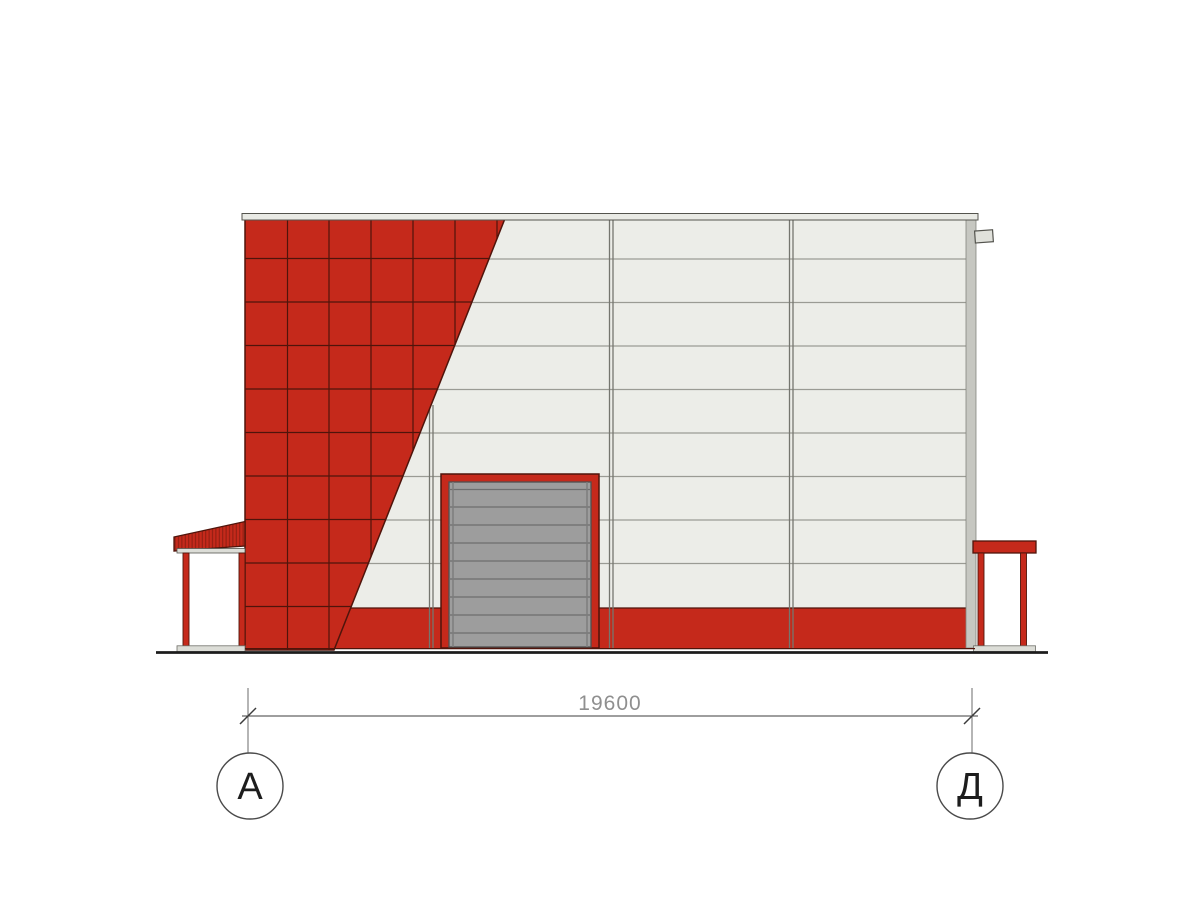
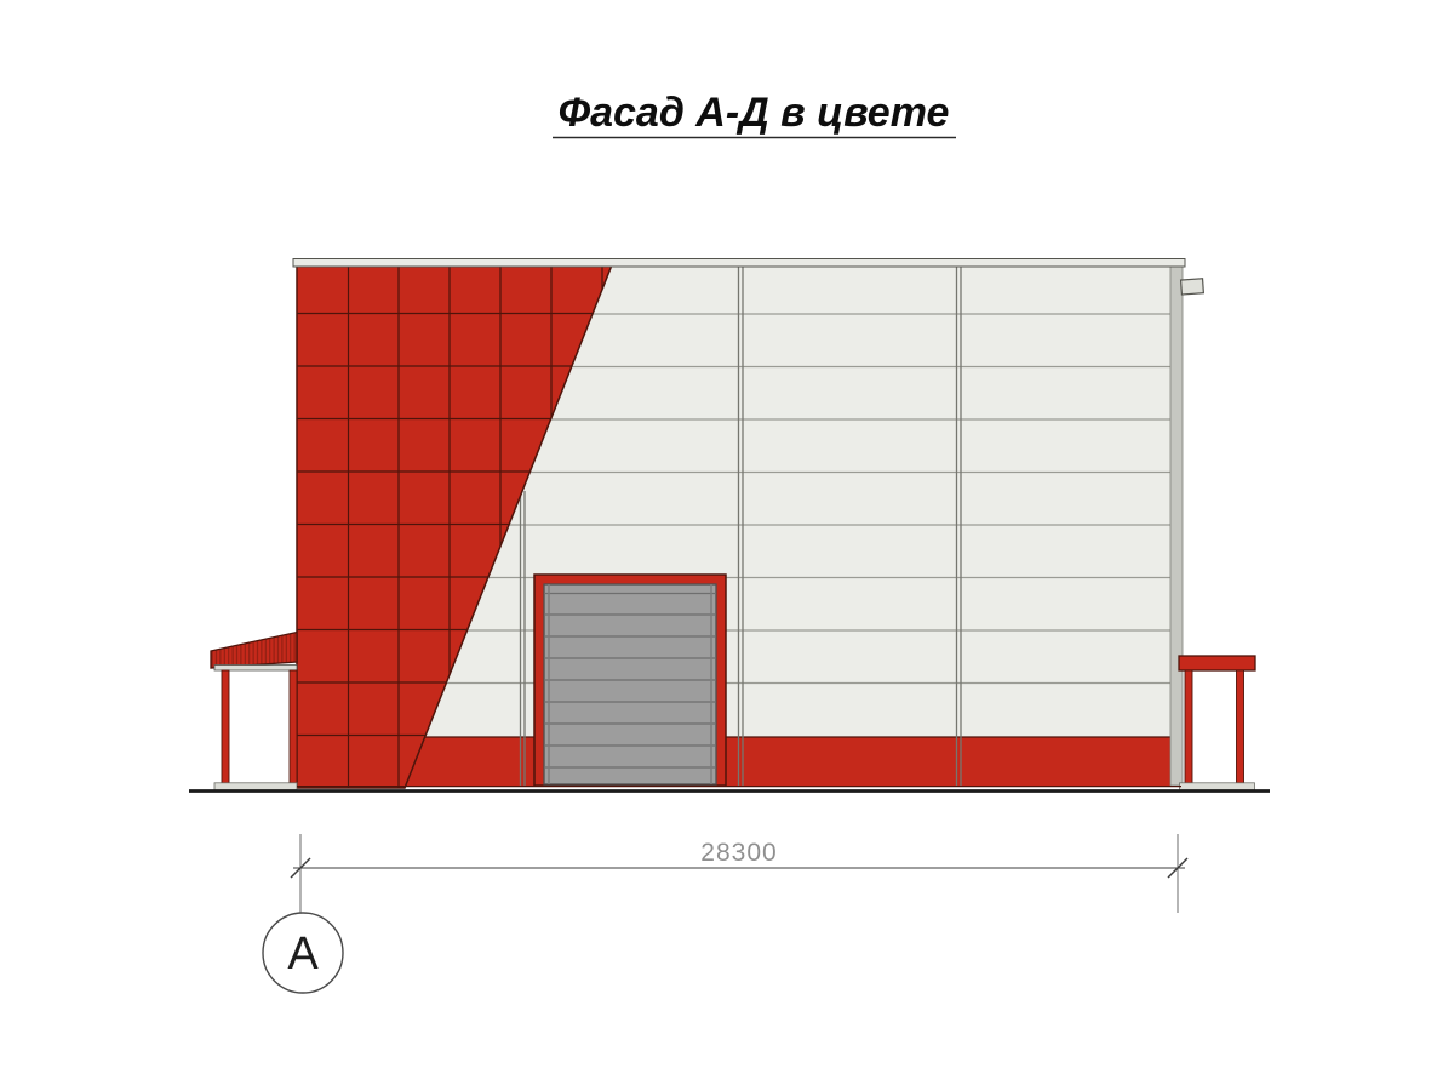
+ Фасад А-Д в цвете
- 19600
+ 28300
  А
- Д
